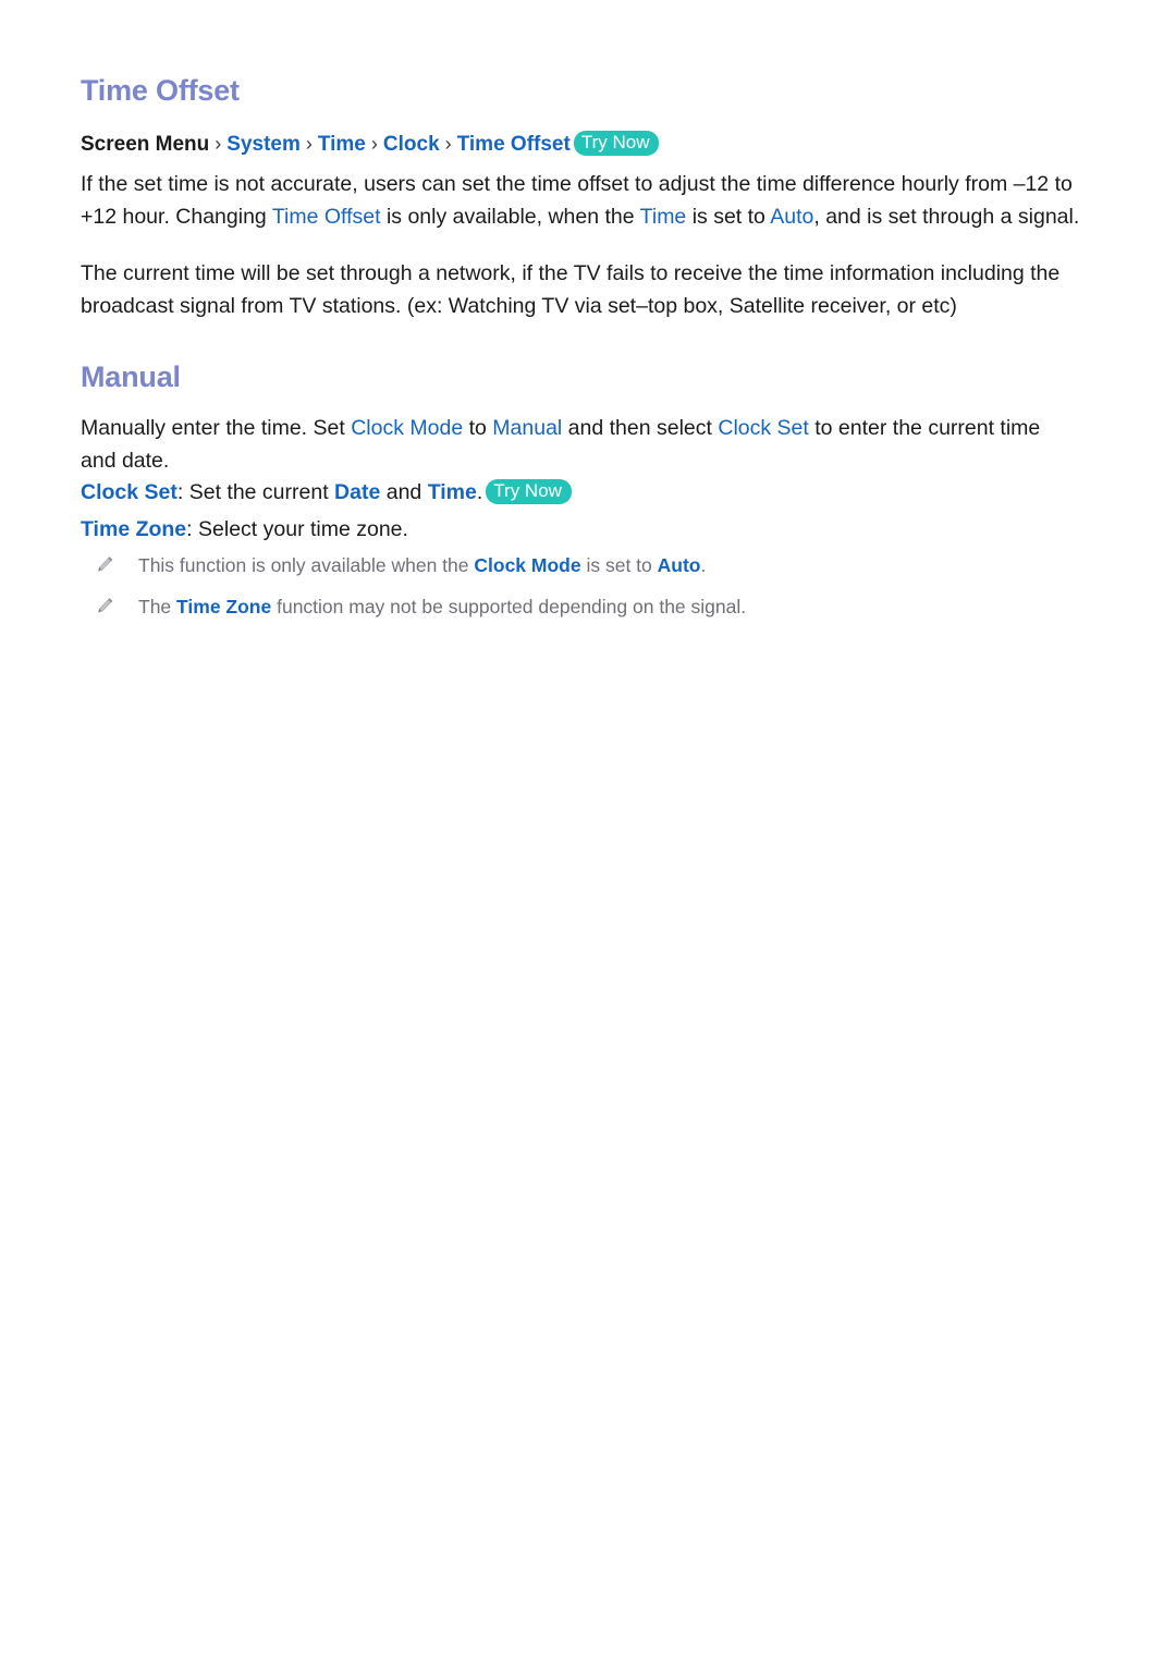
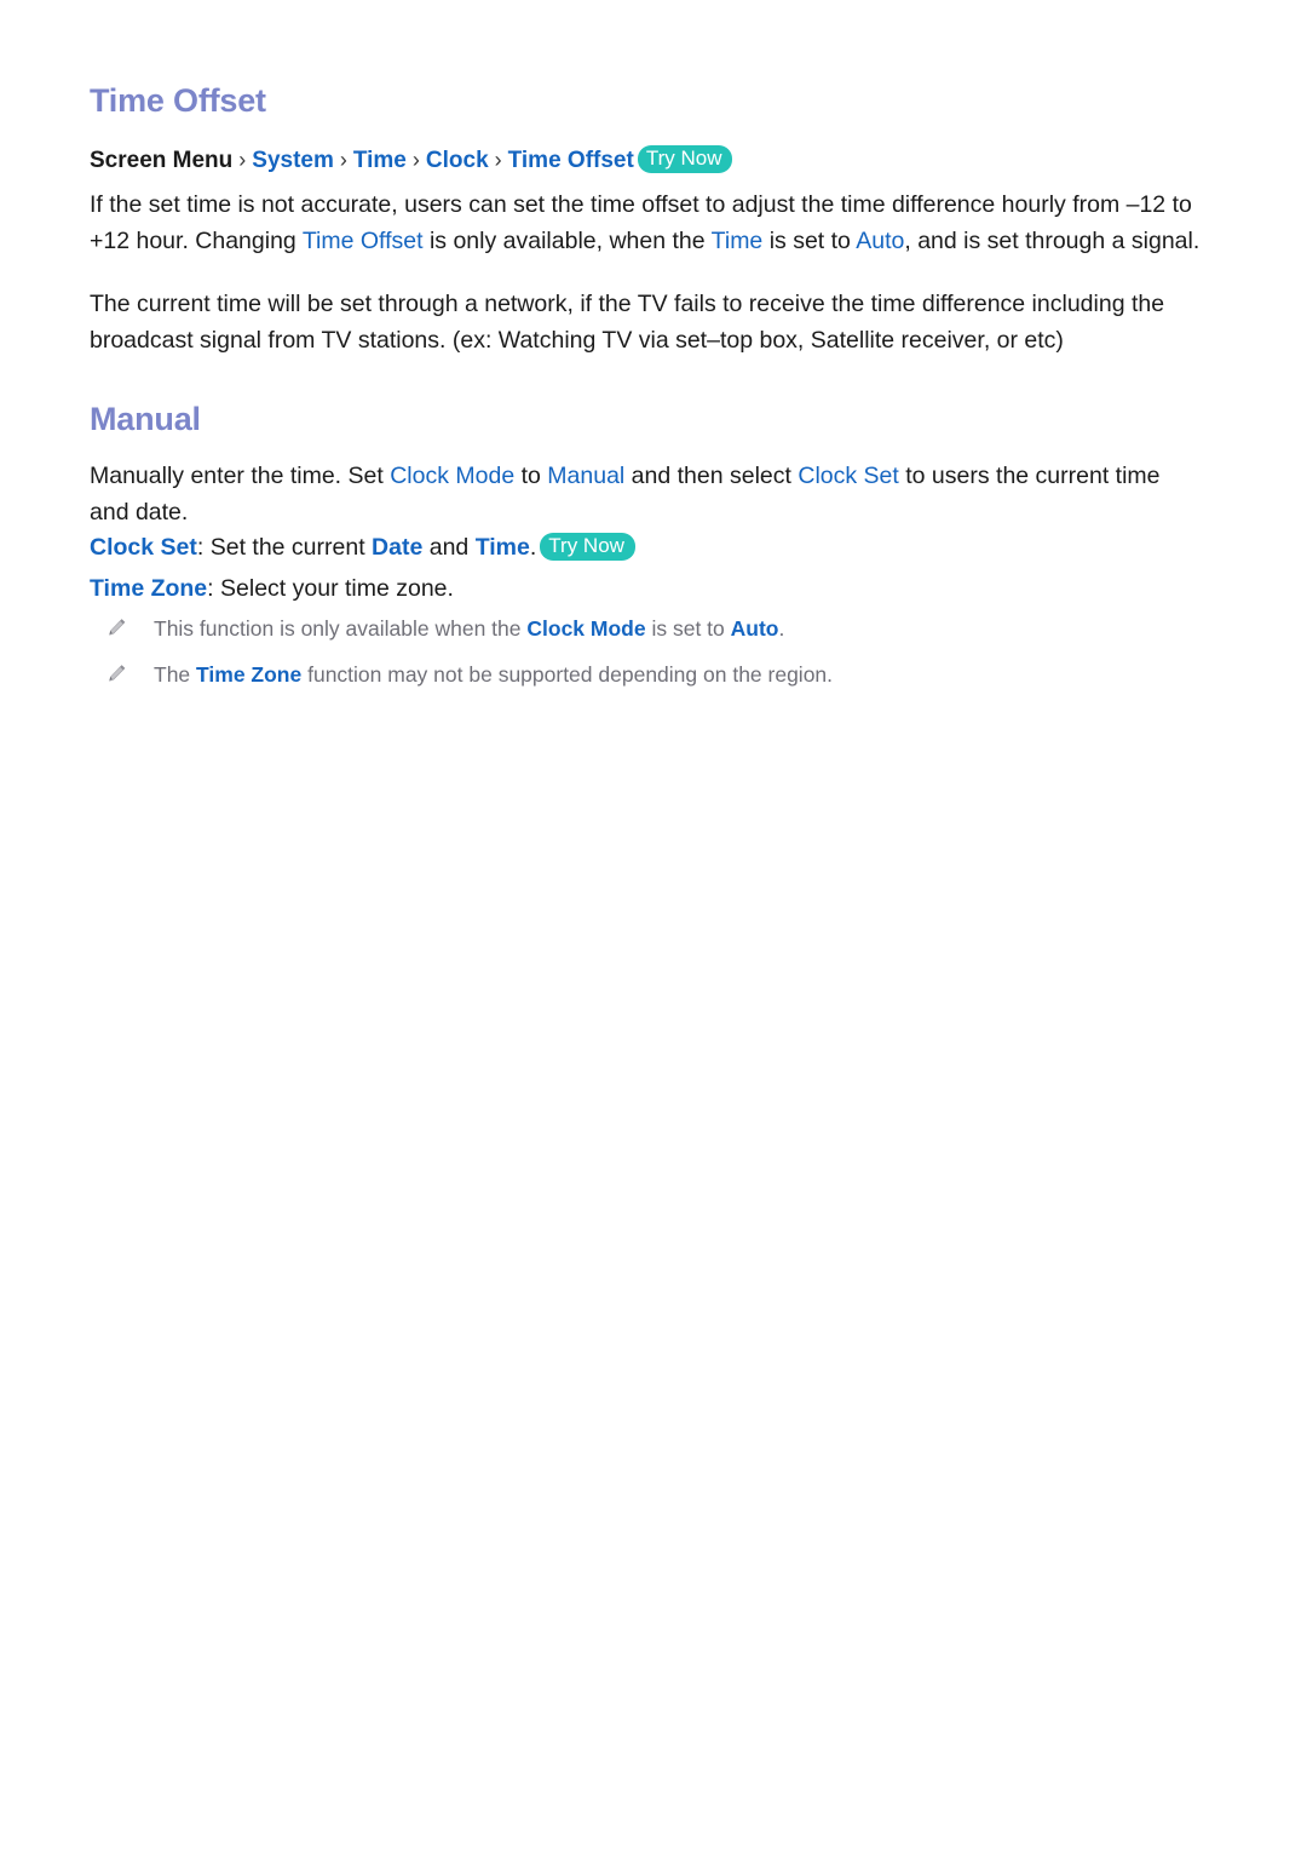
  Time Offset
  Screen Menu › System › Time › Clock › Time Offset Try Now
  If the set time is not accurate, users can set the time offset to adjust the time difference hourly from –12 to +12 hour. Changing Time Offset is only available, when the Time is set to Auto, and is set through a signal.
- The current time will be set through a network, if the TV fails to receive the time information including the broadcast signal from TV stations. (ex: Watching TV via set–top box, Satellite receiver, or etc)
+ The current time will be set through a network, if the TV fails to receive the time difference including the broadcast signal from TV stations. (ex: Watching TV via set–top box, Satellite receiver, or etc)
  Manual
- Manually enter the time. Set Clock Mode to Manual and then select Clock Set to enter the current time and date.
+ Manually enter the time. Set Clock Mode to Manual and then select Clock Set to users the current time and date.
  Clock Set: Set the current Date and Time. Try Now
  Time Zone: Select your time zone.
  This function is only available when the Clock Mode is set to Auto.
- The Time Zone function may not be supported depending on the signal.
+ The Time Zone function may not be supported depending on the region.
